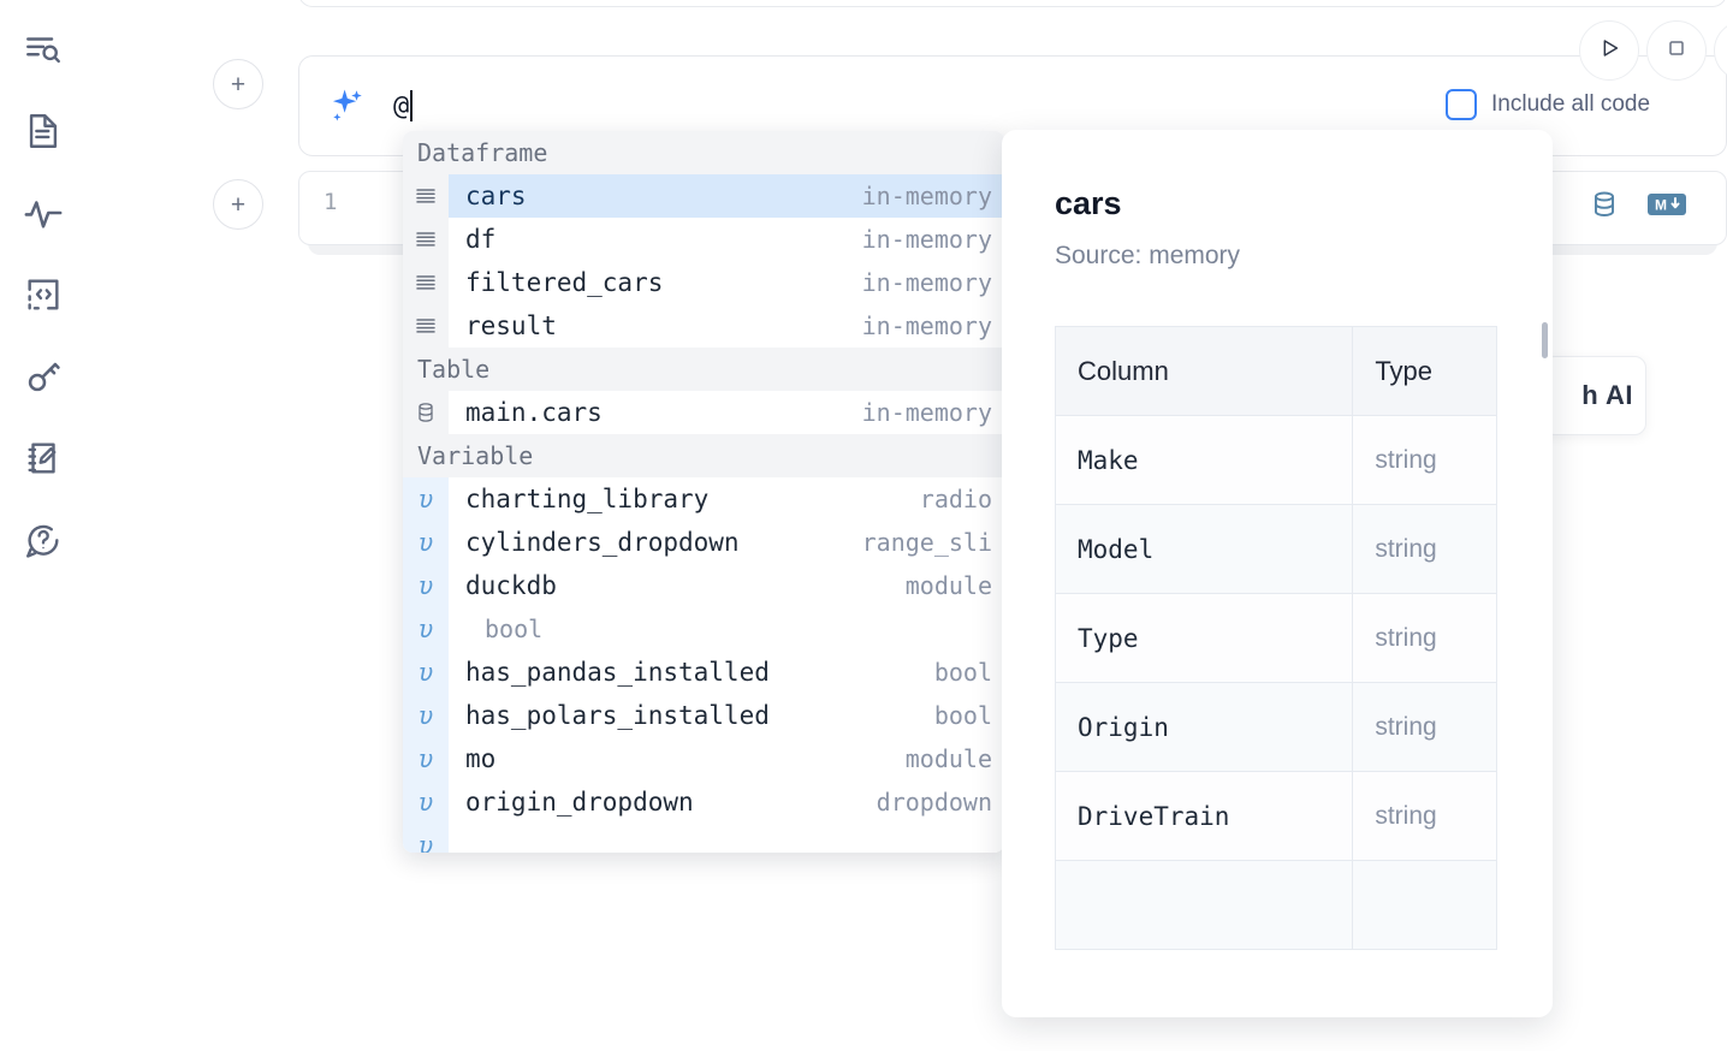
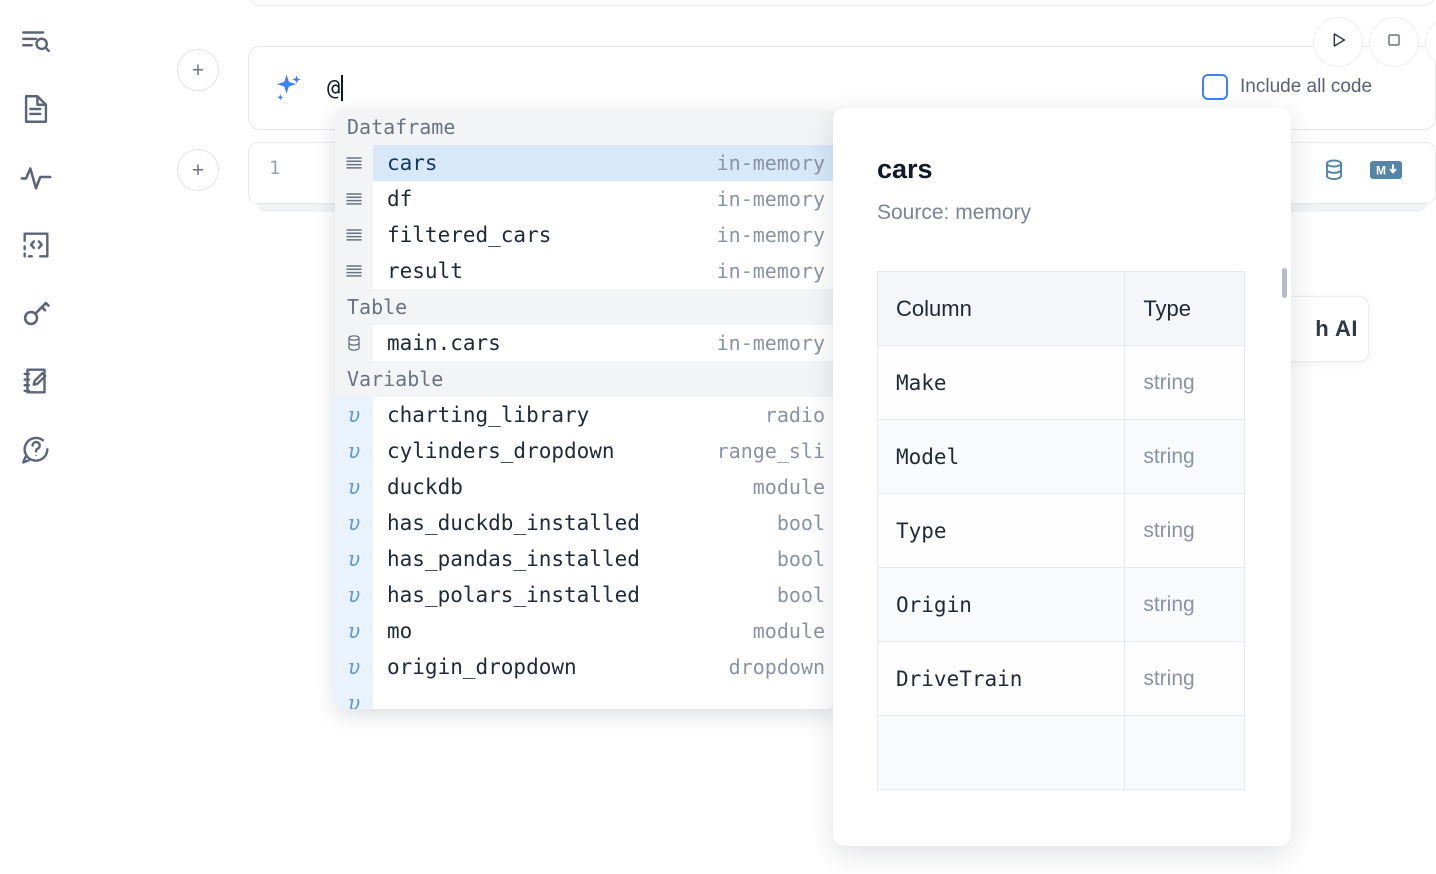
  +
  +
  @
  Include all code
  1
  M
  h AI
  Dataframe
  cars
  in-memory
  df
  in-memory
  filtered_cars
  in-memory
  result
  in-memory
  Table
  main.cars
  in-memory
  Variable
  υ
  charting_library
  radio
  υ
  cylinders_dropdown
  range_sli
  υ
  duckdb
  module
  υ
+ has_duckdb_installed
  bool
  υ
  has_pandas_installed
  bool
  υ
  has_polars_installed
  bool
  υ
  mo
  module
  υ
  origin_dropdown
  dropdown
  υ
  cars
  Source: memory
  Column	Type
  Make	string
  Model	string
  Type	string
  Origin	string
  DriveTrain	string
